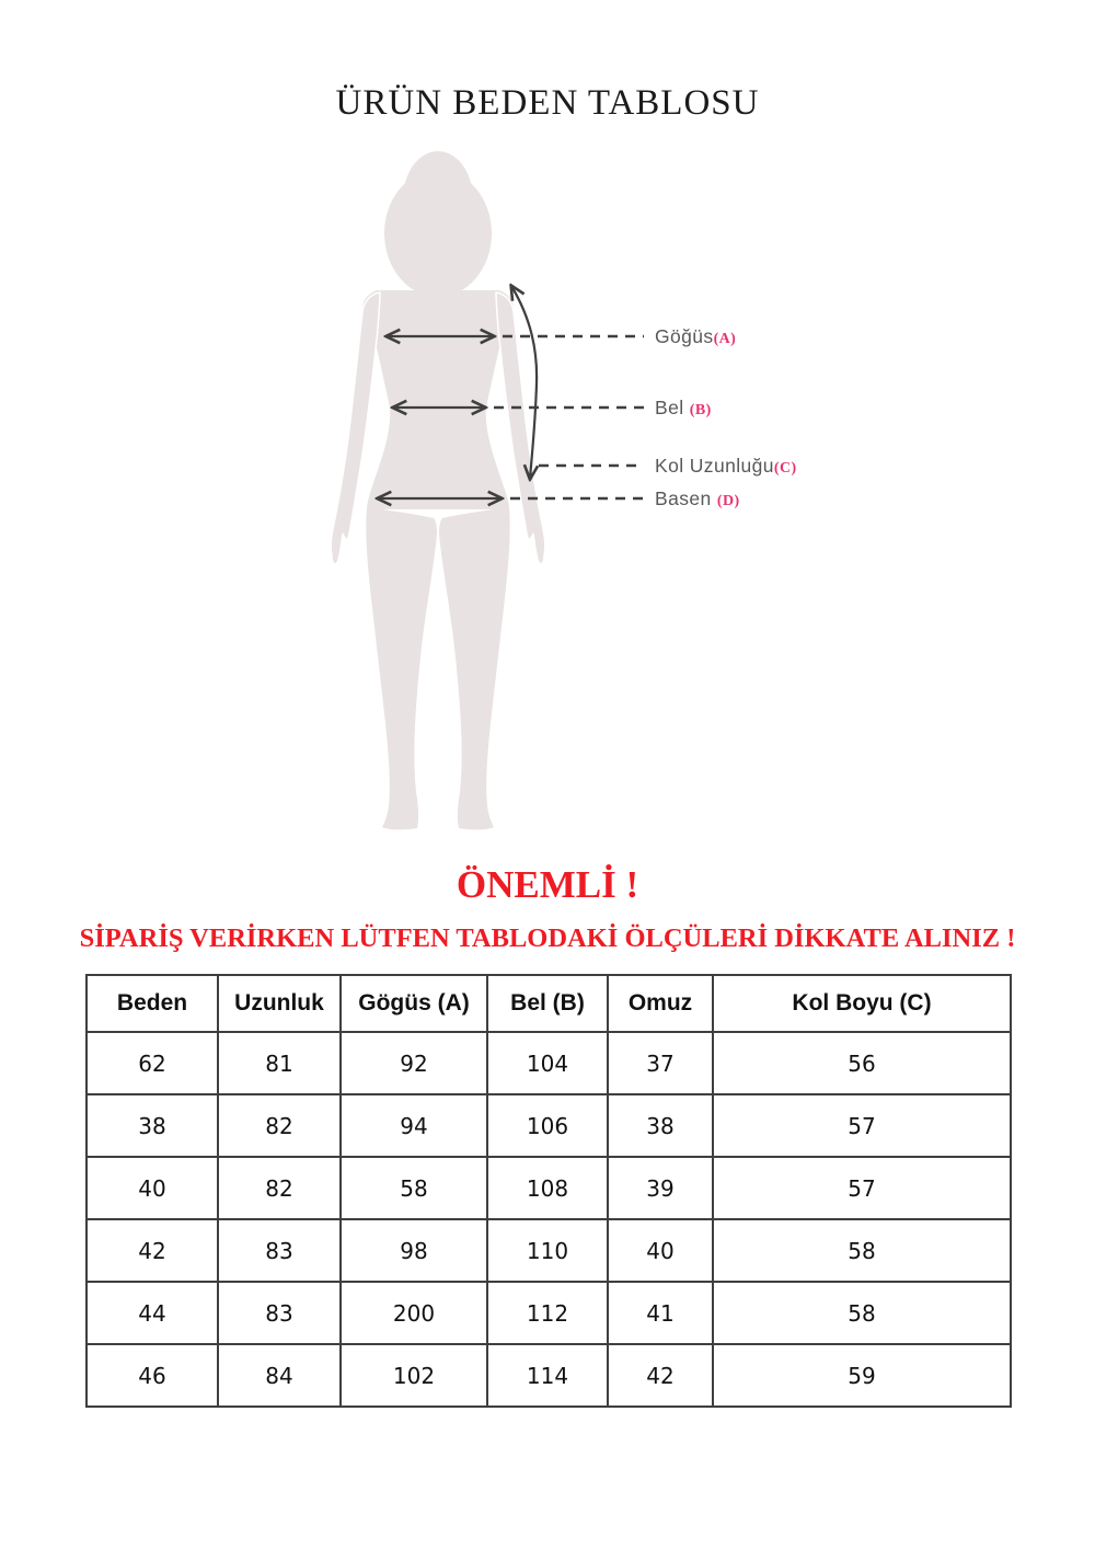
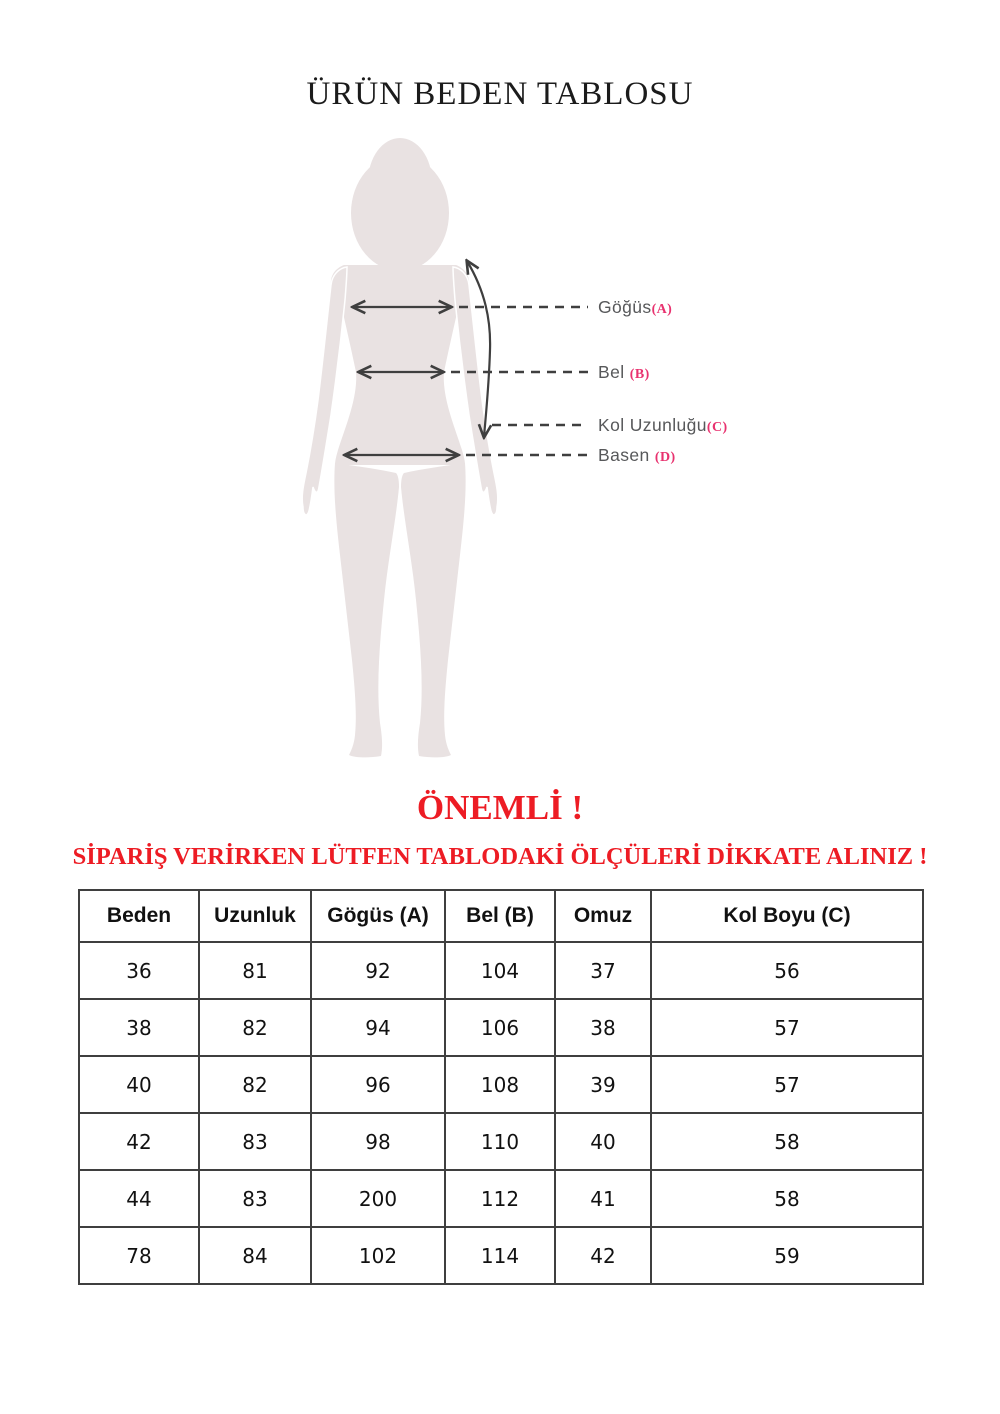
  ÜRÜN BEDEN TABLOSU
  Göğüs(A)
  Bel (B)
  Kol Uzunluğu(C)
  Basen (D)
  ÖNEMLİ !
  SİPARİŞ VERİRKEN LÜTFEN TABLODAKİ ÖLÇÜLERİ DİKKATE ALINIZ !
  Beden	Uzunluk	Gögüs (A)	Bel (B)	Omuz	Kol Boyu (C)
- 62	81	92	104	37	56
+ 36	81	92	104	37	56
  38	82	94	106	38	57
- 40	82	58	108	39	57
+ 40	82	96	108	39	57
  42	83	98	110	40	58
  44	83	200	112	41	58
- 46	84	102	114	42	59
+ 78	84	102	114	42	59
